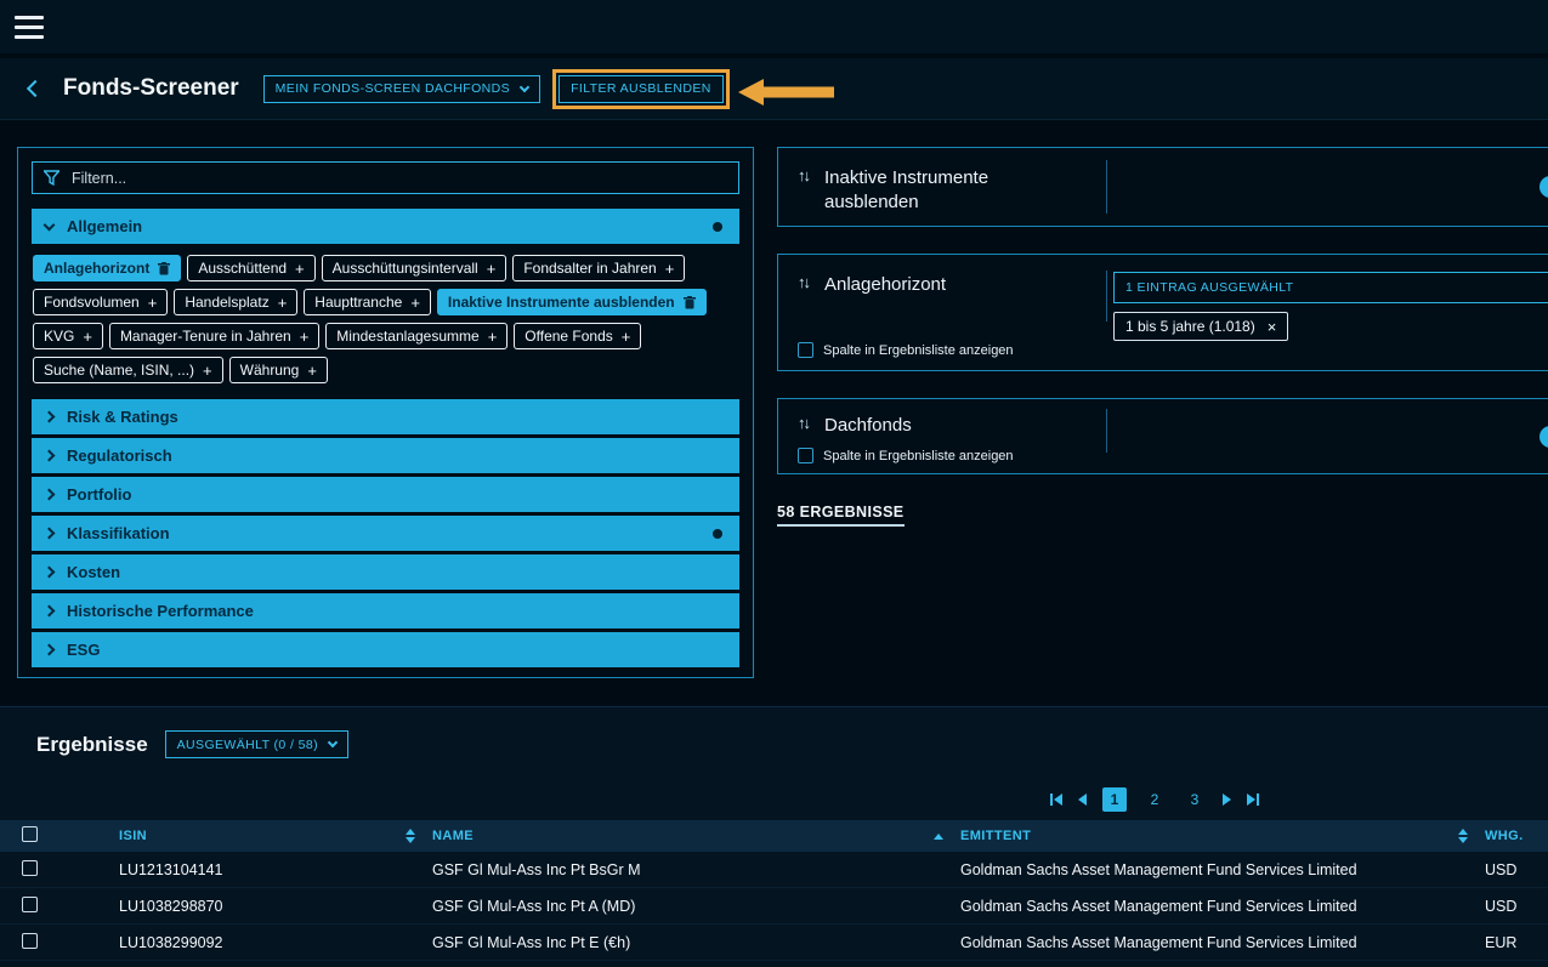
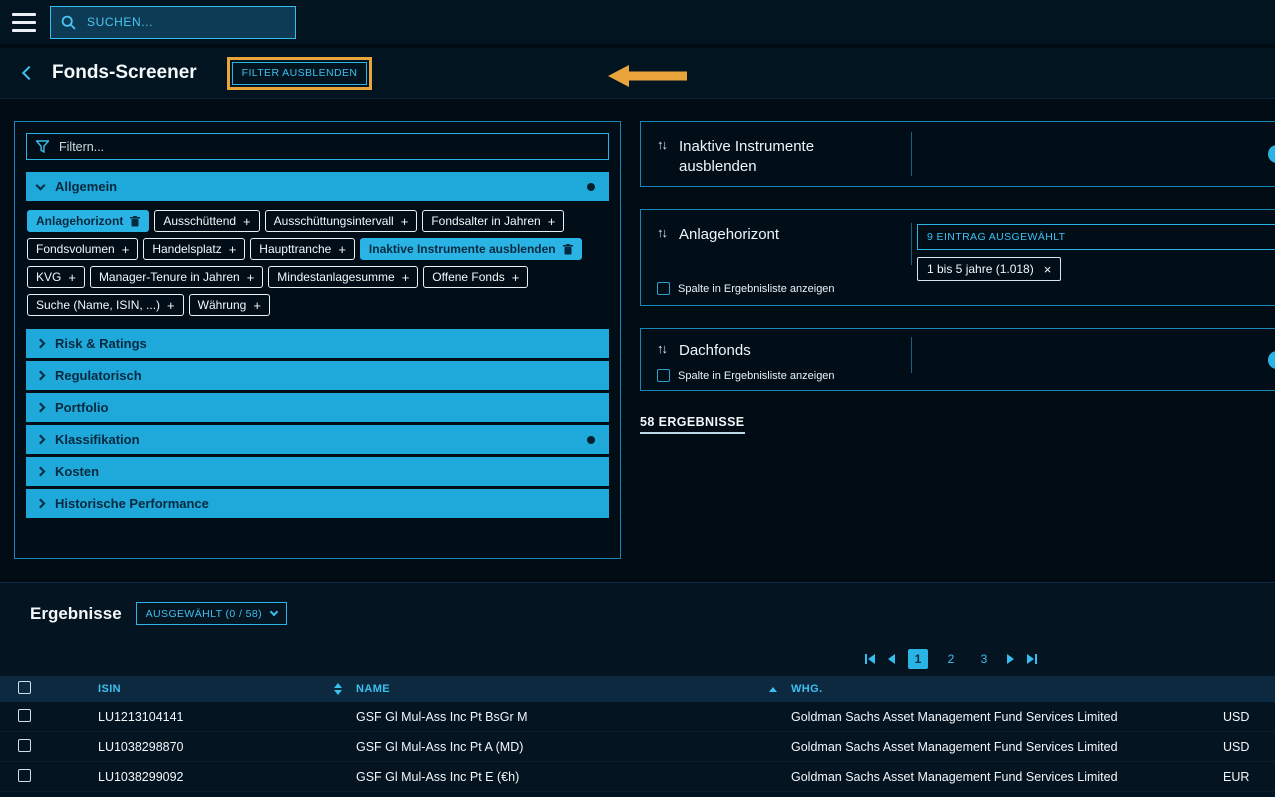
+ SUCHEN...
  Fonds-Screener
- MEIN FONDS-SCREEN DACHFONDS
  FILTER AUSBLENDEN
  Filtern...
  Allgemein
  Anlagehorizont
  Ausschüttend
  +
  Ausschüttungsintervall
  +
  Fondsalter in Jahren
  +
  Fondsvolumen
  +
  Handelsplatz
  +
  Haupttranche
  +
  Inaktive Instrumente ausblenden
  KVG
  +
  Manager-Tenure in Jahren
  +
  Mindestanlagesumme
  +
  Offene Fonds
  +
  Suche (Name, ISIN, ...)
  +
  Währung
  +
  Risk & Ratings
  Regulatorisch
  Portfolio
  Klassifikation
  Kosten
  Historische Performance
- ESG
  ↑↓
  Inaktive Instrumente ausblenden
  ↑↓
  Anlagehorizont
- 1 EINTRAG AUSGEWÄHLT
+ 9 EINTRAG AUSGEWÄHLT
  1 bis 5 jahre (1.018)
  ×
  Spalte in Ergebnisliste anzeigen
  ↑↓
  Dachfonds
  Spalte in Ergebnisliste anzeigen
  58 ERGEBNISSE
  Ergebnisse
  AUSGEWÄHLT (0 / 58)
  1
  2
  3
  ISIN
  NAME
- EMITTENT
  WHG.
  LU1213104141
  GSF Gl Mul-Ass Inc Pt BsGr M
  Goldman Sachs Asset Management Fund Services Limited
  USD
  LU1038298870
  GSF Gl Mul-Ass Inc Pt A (MD)
  Goldman Sachs Asset Management Fund Services Limited
  USD
  LU1038299092
  GSF Gl Mul-Ass Inc Pt E (€h)
  Goldman Sachs Asset Management Fund Services Limited
  EUR
